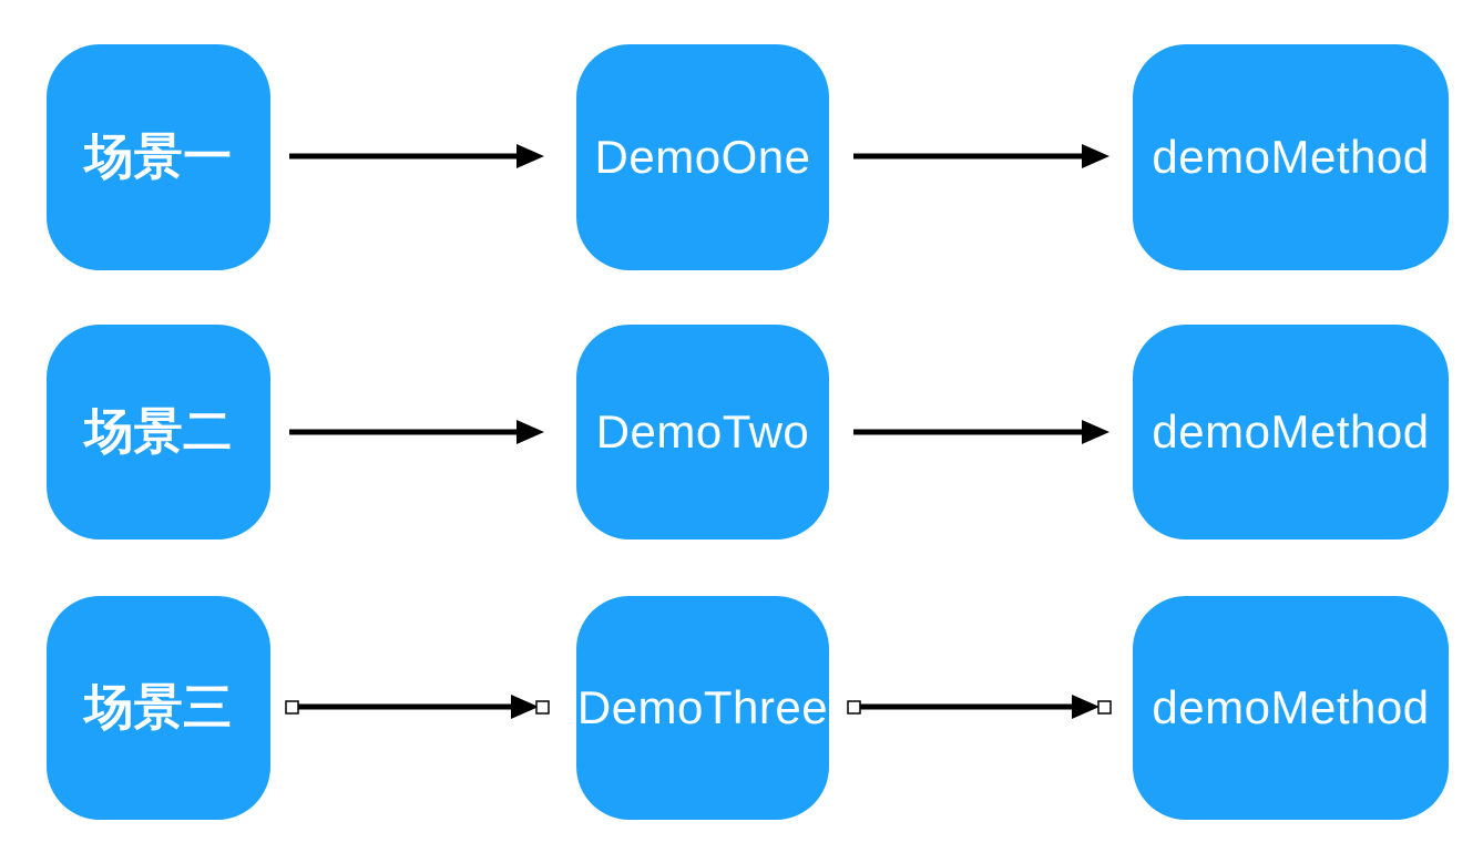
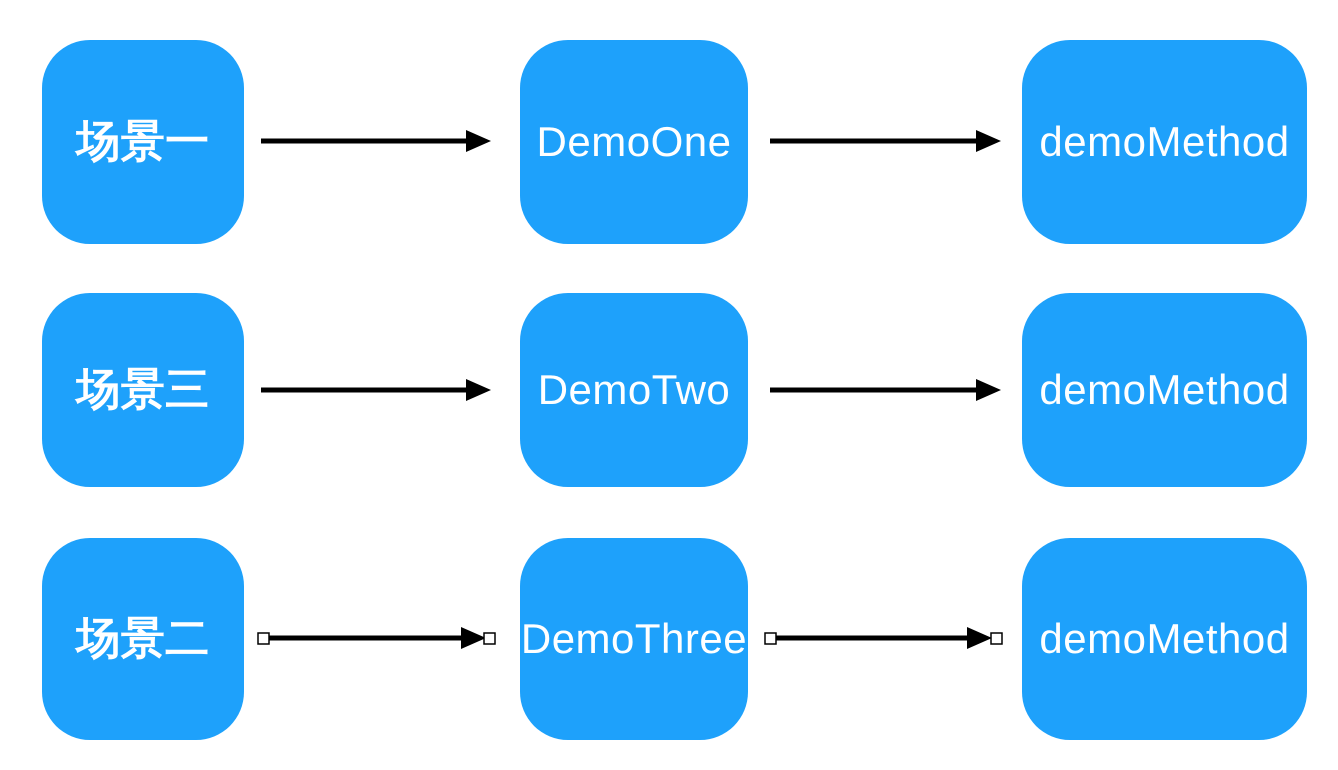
  场景一
  DemoOne
  demoMethod
- 场景二
+ 场景三
  DemoTwo
  demoMethod
- 场景三
+ 场景二
  DemoThree
  demoMethod
